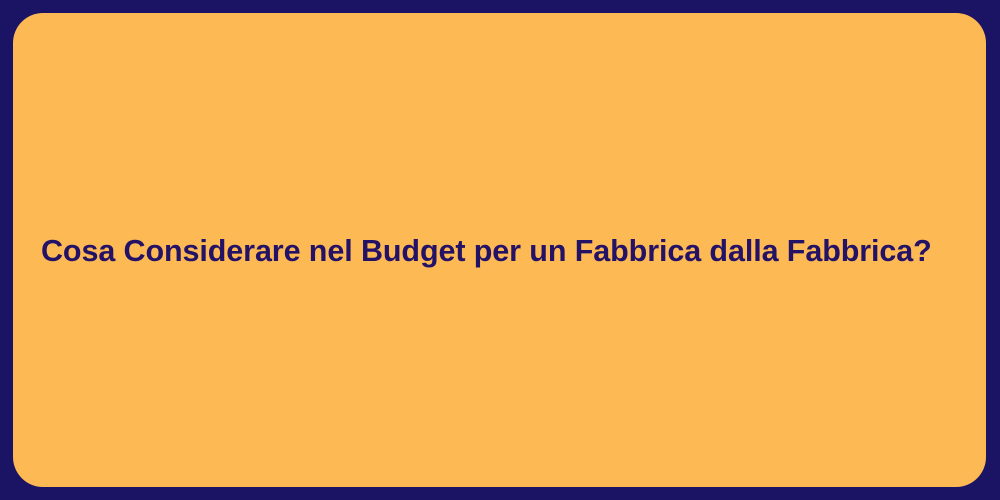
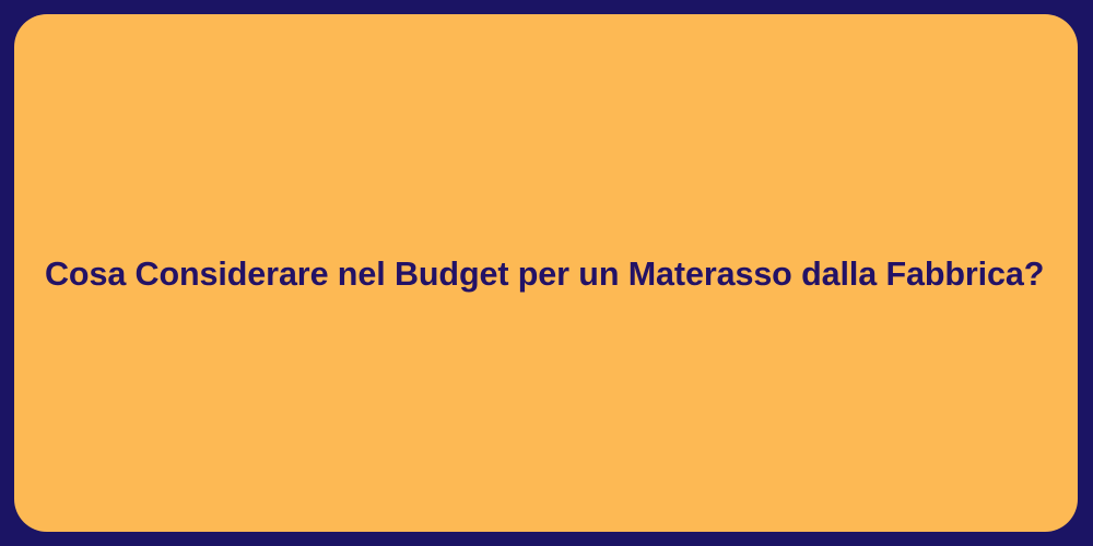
- Cosa Considerare nel Budget per un Fabbrica dalla Fabbrica?
+ Cosa Considerare nel Budget per un Materasso dalla Fabbrica?
